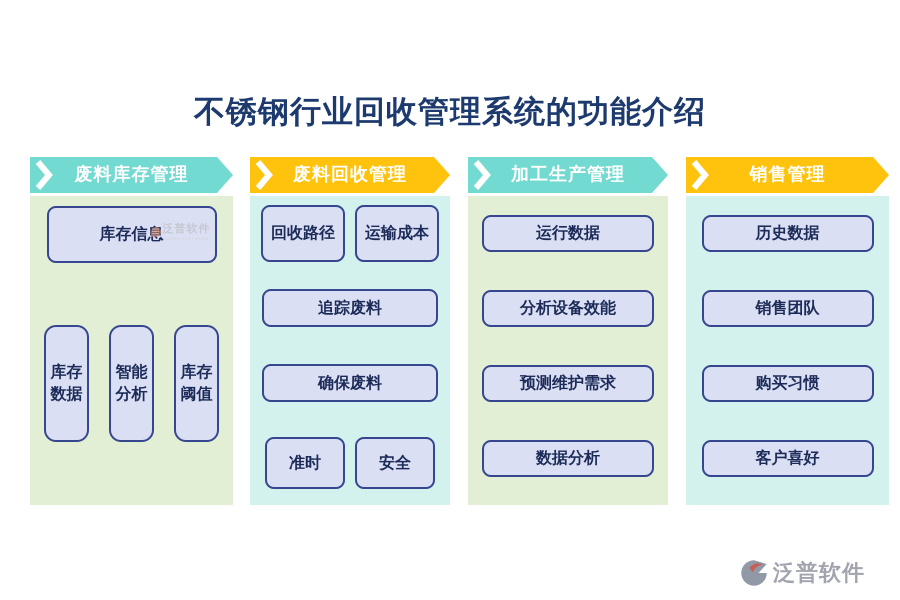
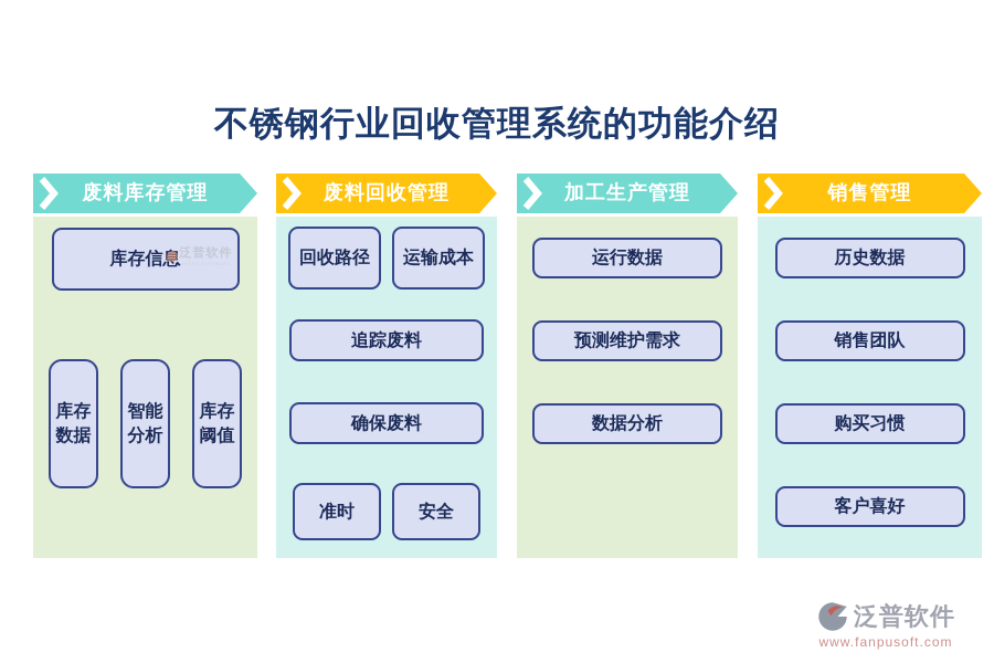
  不锈钢行业回收管理系统的功能介绍
  废料库存管理
  库存信息
  泛普软件
  库存数据
  智能分析
  库存阈值
  废料回收管理
  回收路径
  运输成本
  追踪废料
  确保废料
  准时
  安全
  加工生产管理
  运行数据
- 分析设备效能
  预测维护需求
  数据分析
  销售管理
  历史数据
  销售团队
  购买习惯
  客户喜好
  泛普软件
+ www.fanpusoft.com
